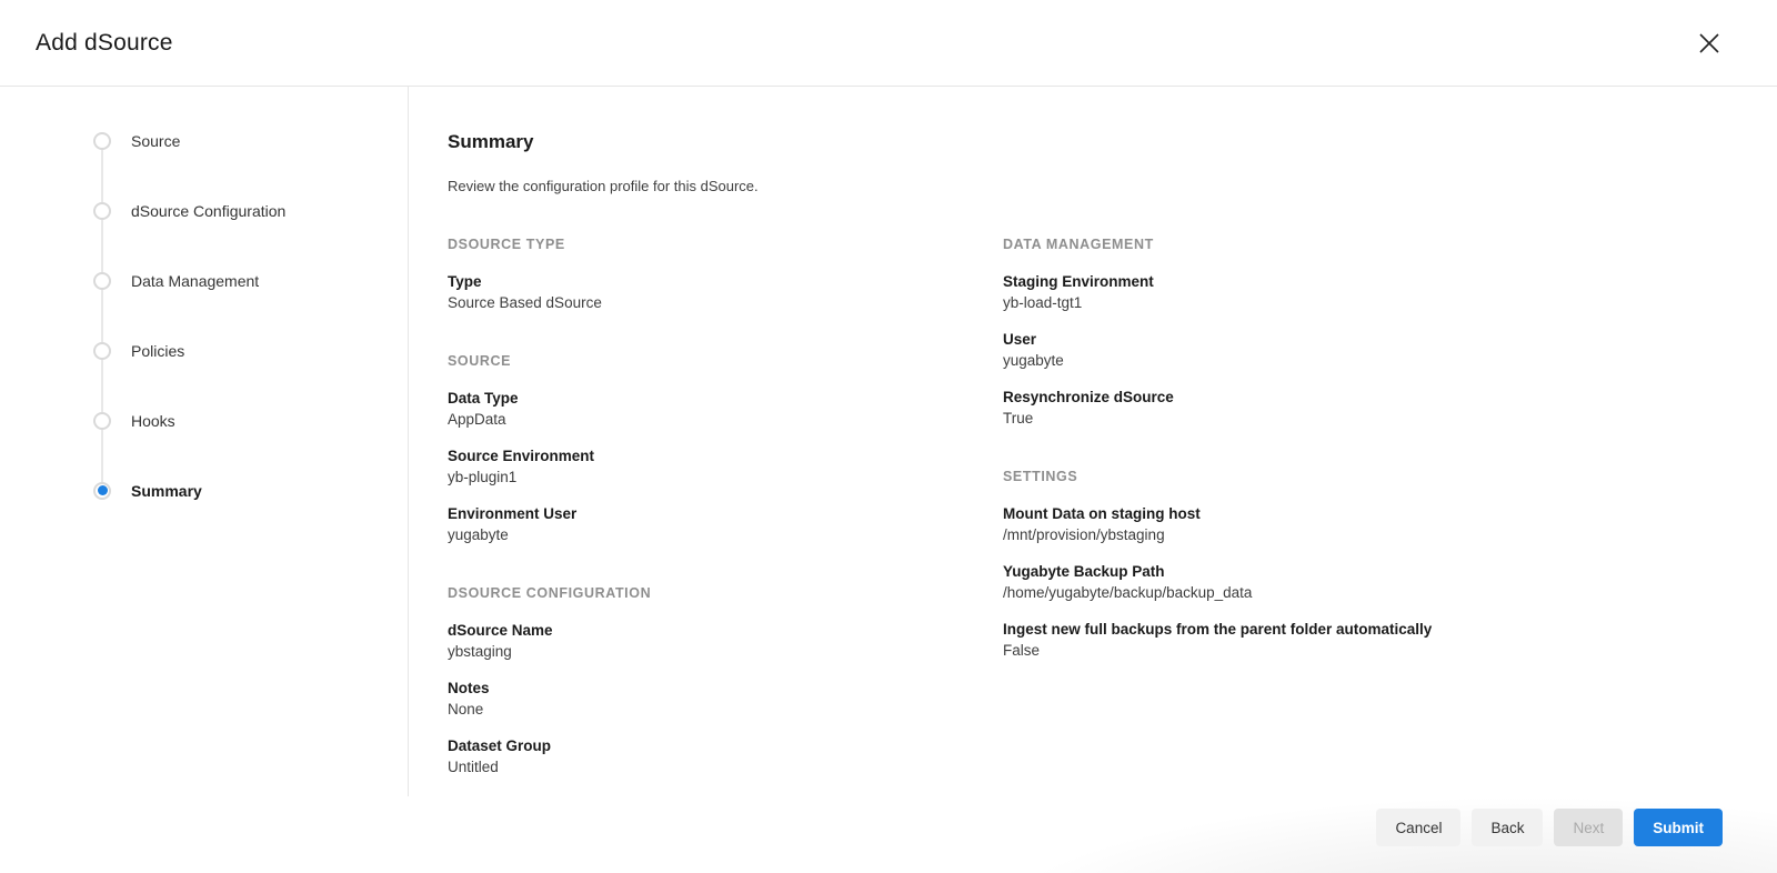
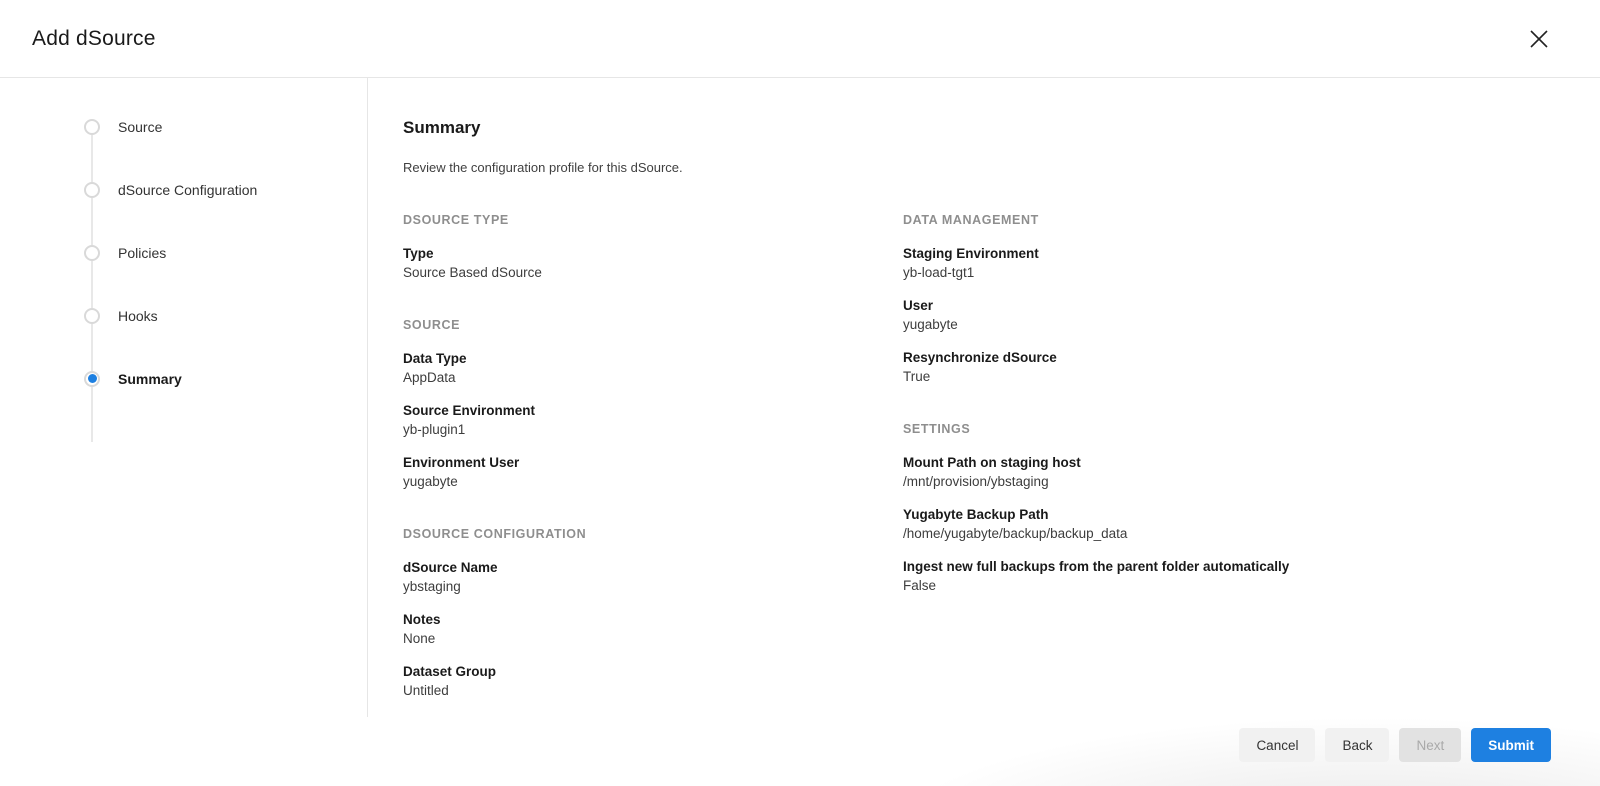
  Add dSource
  Source
  dSource Configuration
- Data Management
  Policies
  Hooks
  Summary
  Summary
  Review the configuration profile for this dSource.
  DSOURCE TYPE
  Type
  Source Based dSource
  SOURCE
  Data Type
  AppData
  Source Environment
  yb-plugin1
  Environment User
  yugabyte
  DSOURCE CONFIGURATION
  dSource Name
  ybstaging
  Notes
  None
  Dataset Group
  Untitled
  DATA MANAGEMENT
  Staging Environment
  yb-load-tgt1
  User
  yugabyte
  Resynchronize dSource
  True
  SETTINGS
- Mount Data on staging host
+ Mount Path on staging host
  /mnt/provision/ybstaging
  Yugabyte Backup Path
  /home/yugabyte/backup/backup_data
  Ingest new full backups from the parent folder automatically
  False
  Cancel
  Back
  Next
  Submit
